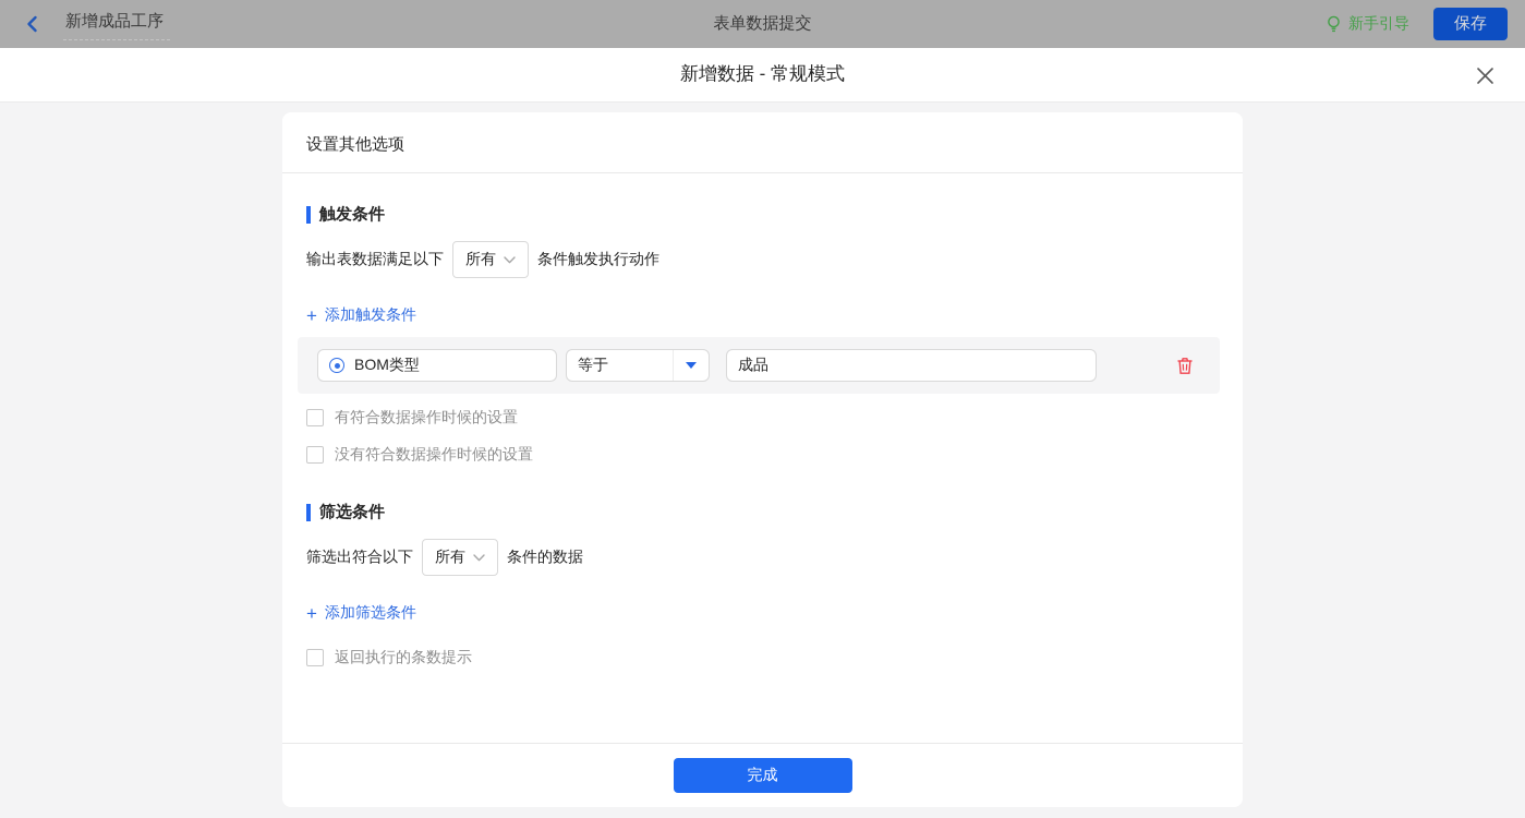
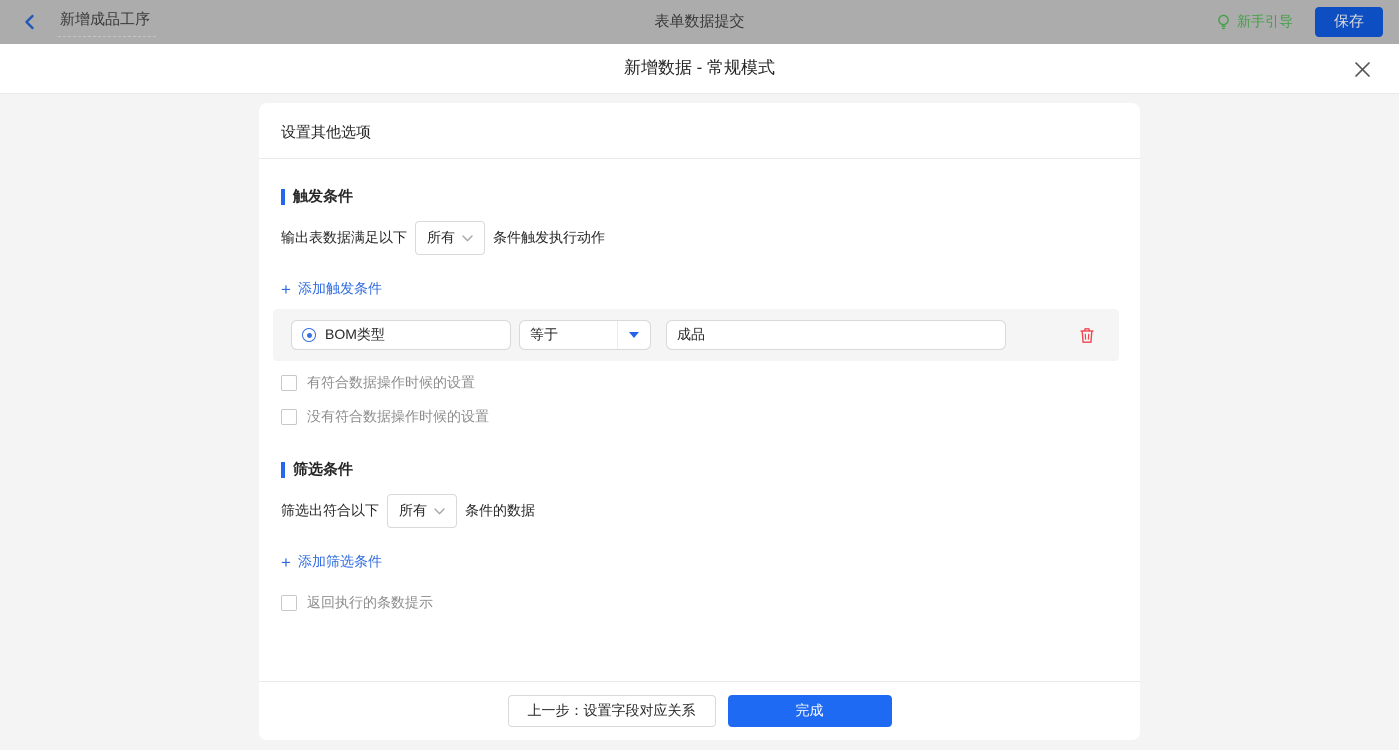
  新增成品工序
  表单数据提交
  新手引导
  保存
  新增数据 - 常规模式
  设置其他选项
  触发条件
  输出表数据满足以下
  所有
  条件触发执行动作
  +
  添加触发条件
  BOM类型
  等于
  成品
  有符合数据操作时候的设置
  没有符合数据操作时候的设置
  筛选条件
  筛选出符合以下
  所有
  条件的数据
  +
  添加筛选条件
  返回执行的条数提示
+ 上一步：设置字段对应关系
  完成
